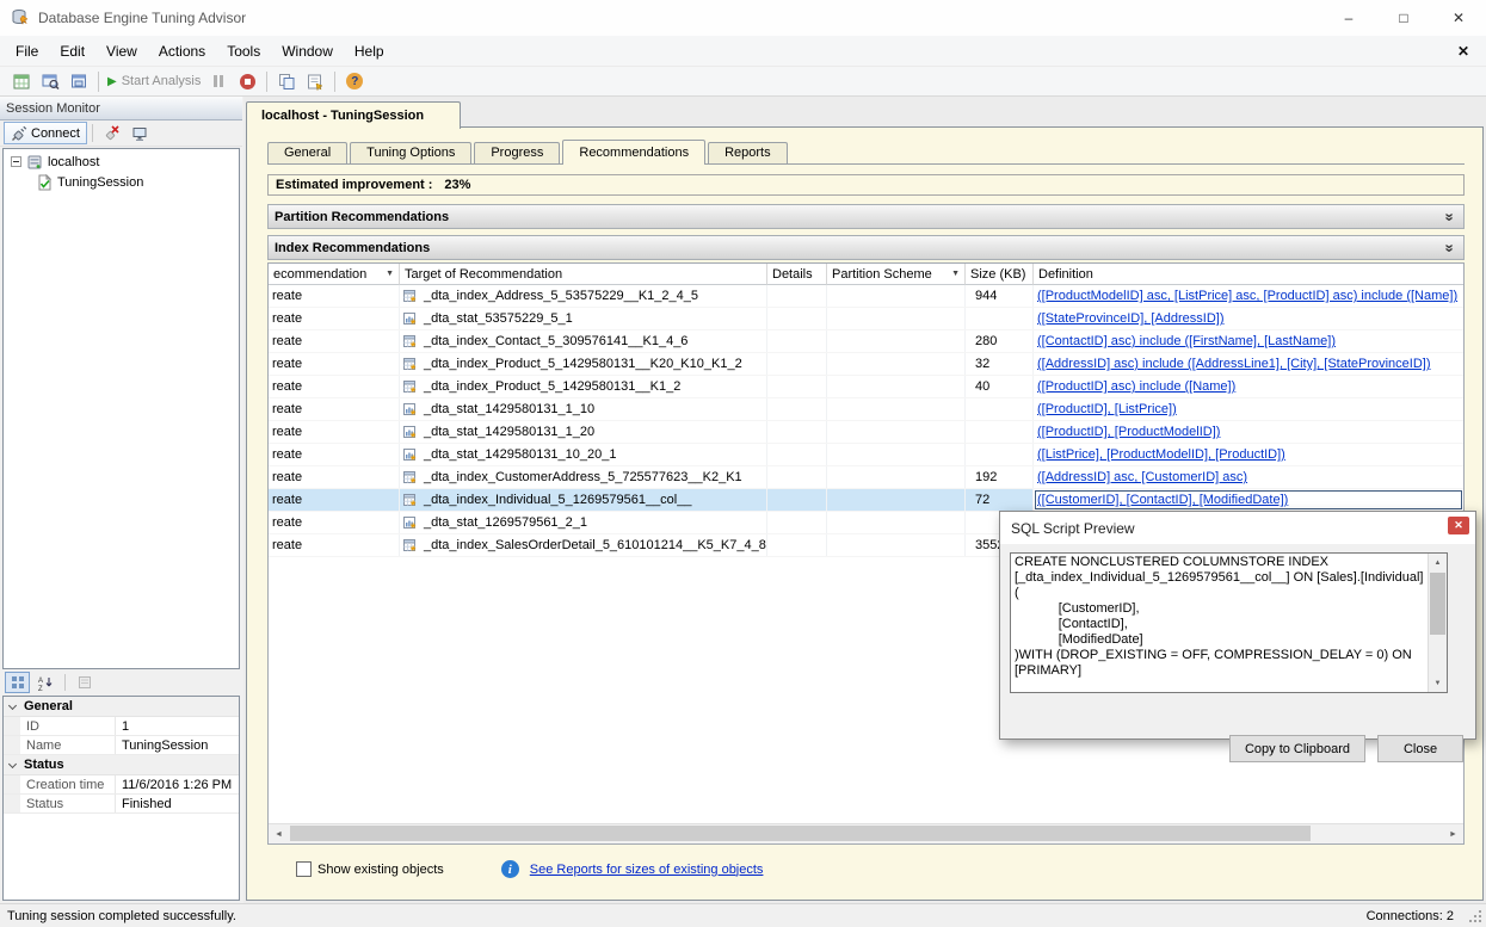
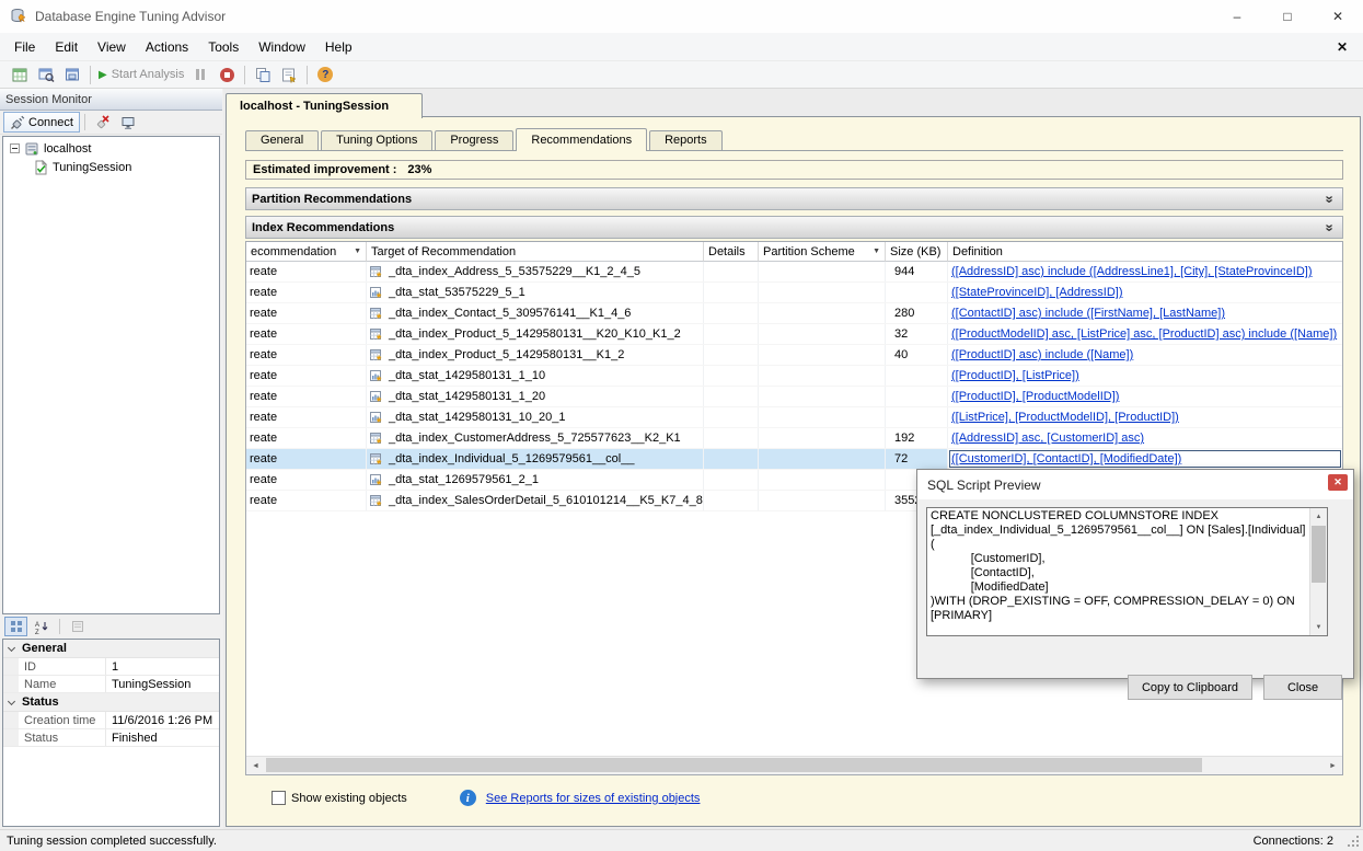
  Database Engine Tuning Advisor
  –
  □
  ✕
  File
  Edit
  View
  Actions
  Tools
  Window
  Help
  ✕
  ▶
  Start Analysis
  ?
  Session Monitor
  Connect
  localhost
  TuningSession
  General
  ID
  1
  Name
  TuningSession
  Status
  Creation time
  11/6/2016 1:26 PM
  Status
  Finished
  localhost - TuningSession
  General
  Tuning Options
  Progress
  Recommendations
  Reports
  Estimated improvement :
  23%
  Partition Recommendations
  Index Recommendations
  ecommendation
  Target of Recommendation
  Details
  Partition Scheme
  Size (KB)
  Definition
  reate
  *
  _dta_index_Address_5_53575229__K1_2_4_5
  944
- ([ProductModelID] asc, [ListPrice] asc, [ProductID] asc) include ([Name])
+ ([AddressID] asc) include ([AddressLine1], [City], [StateProvinceID])
  reate
  *
  _dta_stat_53575229_5_1
  ([StateProvinceID], [AddressID])
  reate
  *
  _dta_index_Contact_5_309576141__K1_4_6
  280
  ([ContactID] asc) include ([FirstName], [LastName])
  reate
  *
  _dta_index_Product_5_1429580131__K20_K10_K1_2
  32
- ([AddressID] asc) include ([AddressLine1], [City], [StateProvinceID])
+ ([ProductModelID] asc, [ListPrice] asc, [ProductID] asc) include ([Name])
  reate
  *
  _dta_index_Product_5_1429580131__K1_2
  40
  ([ProductID] asc) include ([Name])
  reate
  *
  _dta_stat_1429580131_1_10
  ([ProductID], [ListPrice])
  reate
  *
  _dta_stat_1429580131_1_20
  ([ProductID], [ProductModelID])
  reate
  *
  _dta_stat_1429580131_10_20_1
  ([ListPrice], [ProductModelID], [ProductID])
  reate
  *
  _dta_index_CustomerAddress_5_725577623__K2_K1
  192
  ([AddressID] asc, [CustomerID] asc)
  reate
  *
  _dta_index_Individual_5_1269579561__col__
  72
  ([CustomerID], [ContactID], [ModifiedDate])
  reate
  *
  _dta_stat_1269579561_2_1
  reate
  *
  _dta_index_SalesOrderDetail_5_610101214__K5_K7_4_8
  355
  Show existing objects
  i
  See Reports for sizes of existing objects
  SQL Script Preview
  ✕
  CREATE NONCLUSTERED COLUMNSTORE INDEX
  [_dta_index_Individual_5_1269579561__col__] ON [Sales].[Individual]
  (
  [CustomerID],
  [ContactID],
  [ModifiedDate]
  )WITH (DROP_EXISTING = OFF, COMPRESSION_DELAY = 0) ON
  [PRIMARY]
  Copy to Clipboard
  Close
  Tuning session completed successfully.
  Connections: 2
